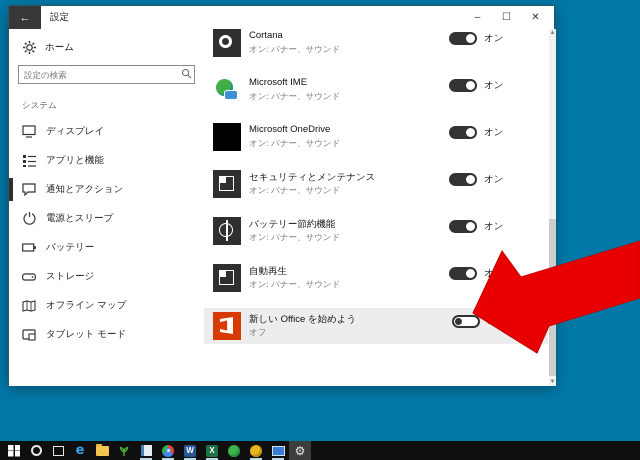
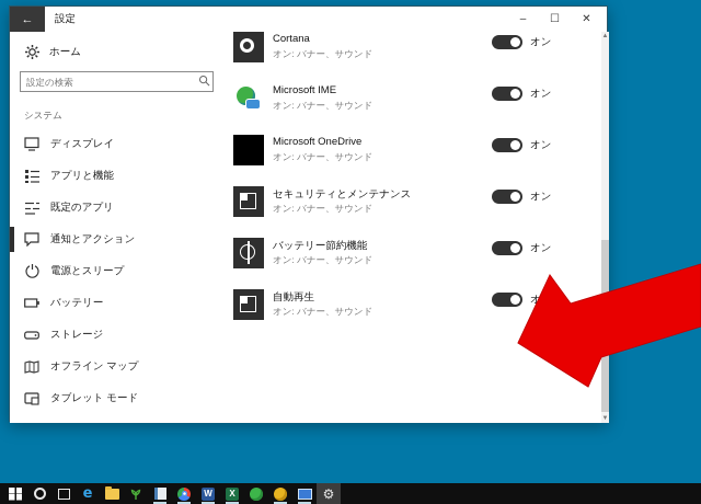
  ←
  設定
  –
  ☐
  ✕
  ホーム
  設定の検索
  システム
  ディスプレイ
  アプリと機能
+ 既定のアプリ
  通知とアクション
  電源とスリープ
  バッテリー
  ストレージ
  オフライン マップ
  タブレット モード
  Cortana
  オン: バナー、サウンド
  オン
  Microsoft IME
  オン: バナー、サウンド
  オン
  Microsoft OneDrive
  オン: バナー、サウンド
  オン
  セキュリティとメンテナンス
  オン: バナー、サウンド
  オン
  バッテリー節約機能
  オン: バナー、サウンド
  オン
  自動再生
  オン: バナー、サウンド
- 新しい Office を始めよう
- オフ
  e
  W
  X
  ⚙
